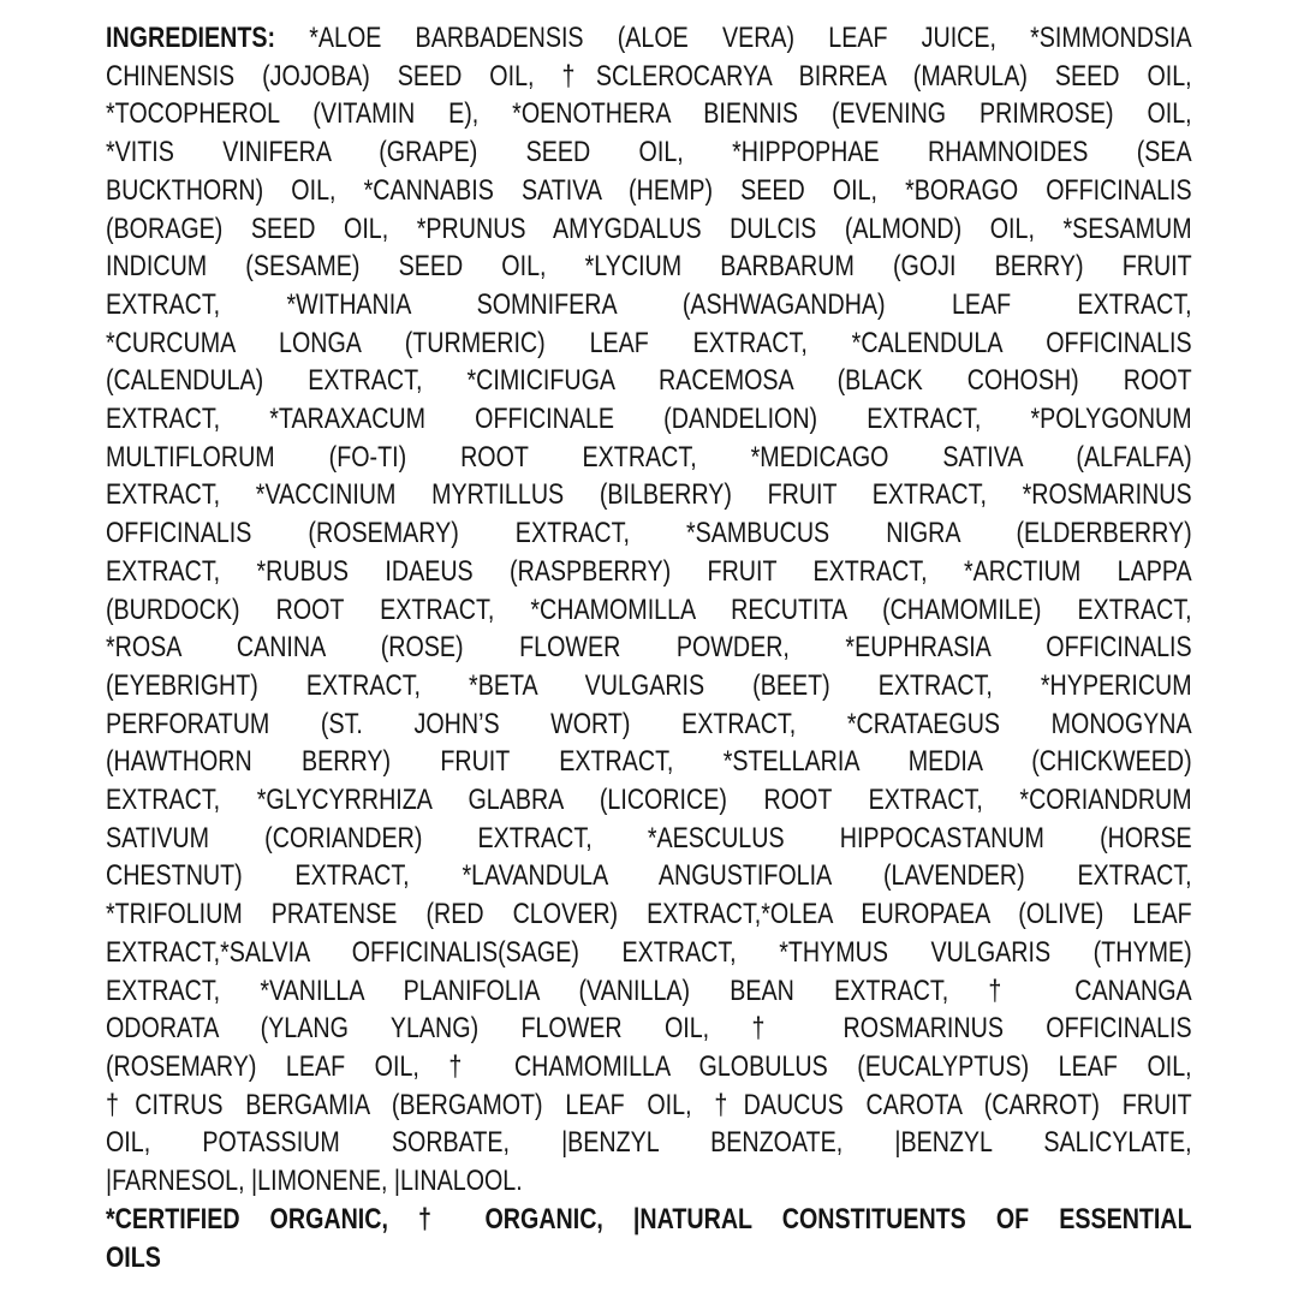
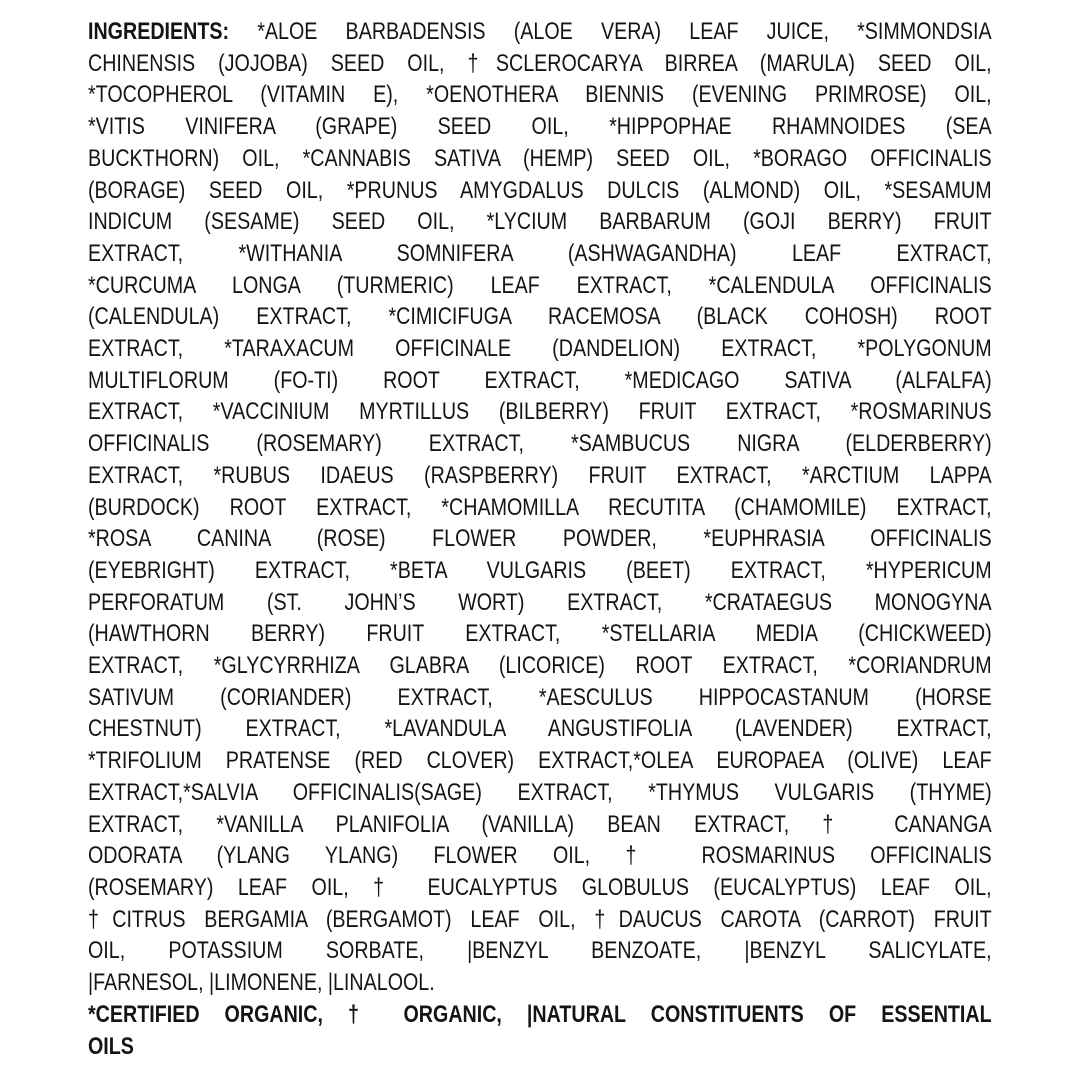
  INGREDIENTS: *ALOE BARBADENSIS (ALOE VERA) LEAF JUICE, *SIMMONDSIA
  CHINENSIS (JOJOBA) SEED OIL, †SCLEROCARYA BIRREA (MARULA) SEED OIL,
  *TOCOPHEROL (VITAMIN E), *OENOTHERA BIENNIS (EVENING PRIMROSE) OIL,
  *VITIS VINIFERA (GRAPE) SEED OIL, *HIPPOPHAE RHAMNOIDES (SEA
  BUCKTHORN) OIL, *CANNABIS SATIVA (HEMP) SEED OIL, *BORAGO OFFICINALIS
  (BORAGE) SEED OIL, *PRUNUS AMYGDALUS DULCIS (ALMOND) OIL, *SESAMUM
  INDICUM (SESAME) SEED OIL, *LYCIUM BARBARUM (GOJI BERRY) FRUIT
  EXTRACT, *WITHANIA SOMNIFERA (ASHWAGANDHA) LEAF EXTRACT,
  *CURCUMA LONGA (TURMERIC) LEAF EXTRACT, *CALENDULA OFFICINALIS
  (CALENDULA) EXTRACT, *CIMICIFUGA RACEMOSA (BLACK COHOSH) ROOT
  EXTRACT, *TARAXACUM OFFICINALE (DANDELION) EXTRACT, *POLYGONUM
  MULTIFLORUM (FO-TI) ROOT EXTRACT, *MEDICAGO SATIVA (ALFALFA)
  EXTRACT, *VACCINIUM MYRTILLUS (BILBERRY) FRUIT EXTRACT, *ROSMARINUS
  OFFICINALIS (ROSEMARY) EXTRACT, *SAMBUCUS NIGRA (ELDERBERRY)
  EXTRACT, *RUBUS IDAEUS (RASPBERRY) FRUIT EXTRACT, *ARCTIUM LAPPA
  (BURDOCK) ROOT EXTRACT, *CHAMOMILLA RECUTITA (CHAMOMILE) EXTRACT,
  *ROSA CANINA (ROSE) FLOWER POWDER, *EUPHRASIA OFFICINALIS
  (EYEBRIGHT) EXTRACT, *BETA VULGARIS (BEET) EXTRACT, *HYPERICUM
  PERFORATUM (ST. JOHN’S WORT) EXTRACT, *CRATAEGUS MONOGYNA
  (HAWTHORN BERRY) FRUIT EXTRACT, *STELLARIA MEDIA (CHICKWEED)
  EXTRACT, *GLYCYRRHIZA GLABRA (LICORICE) ROOT EXTRACT, *CORIANDRUM
  SATIVUM (CORIANDER) EXTRACT, *AESCULUS HIPPOCASTANUM (HORSE
  CHESTNUT) EXTRACT, *LAVANDULA ANGUSTIFOLIA (LAVENDER) EXTRACT,
  *TRIFOLIUM PRATENSE (RED CLOVER) EXTRACT,*OLEA EUROPAEA (OLIVE) LEAF
  EXTRACT,*SALVIA OFFICINALIS(SAGE) EXTRACT, *THYMUS VULGARIS (THYME)
  EXTRACT, *VANILLA PLANIFOLIA (VANILLA) BEAN EXTRACT, † CANANGA
  ODORATA (YLANG YLANG) FLOWER OIL, † ROSMARINUS OFFICINALIS
- (ROSEMARY) LEAF OIL, † CHAMOMILLA GLOBULUS (EUCALYPTUS) LEAF OIL,
+ (ROSEMARY) LEAF OIL, † EUCALYPTUS GLOBULUS (EUCALYPTUS) LEAF OIL,
  †CITRUS BERGAMIA (BERGAMOT) LEAF OIL, †DAUCUS CAROTA (CARROT) FRUIT
  OIL, POTASSIUM SORBATE, |BENZYL BENZOATE, |BENZYL SALICYLATE,
  |FARNESOL, |LIMONENE, |LINALOOL.
  *CERTIFIED ORGANIC, † ORGANIC, |NATURAL CONSTITUENTS OF ESSENTIAL
  OILS
